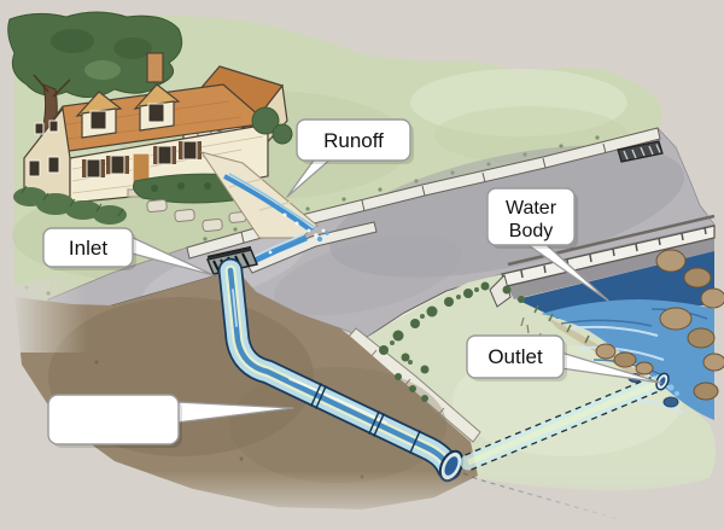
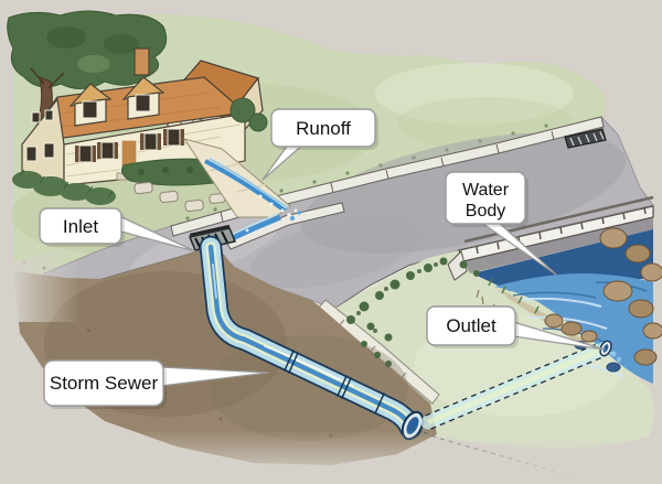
  Runoff
  Inlet
  Water
  Body
  Outlet
+ Storm Sewer
